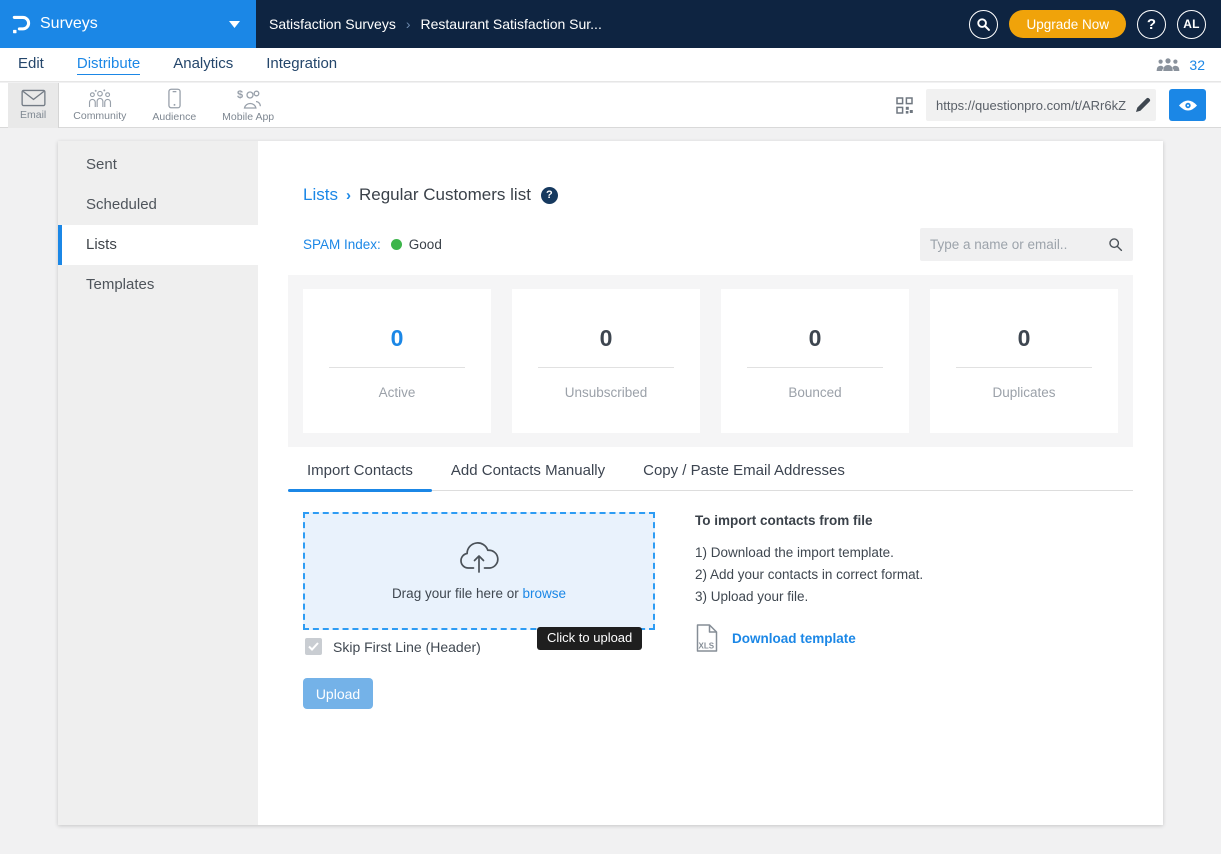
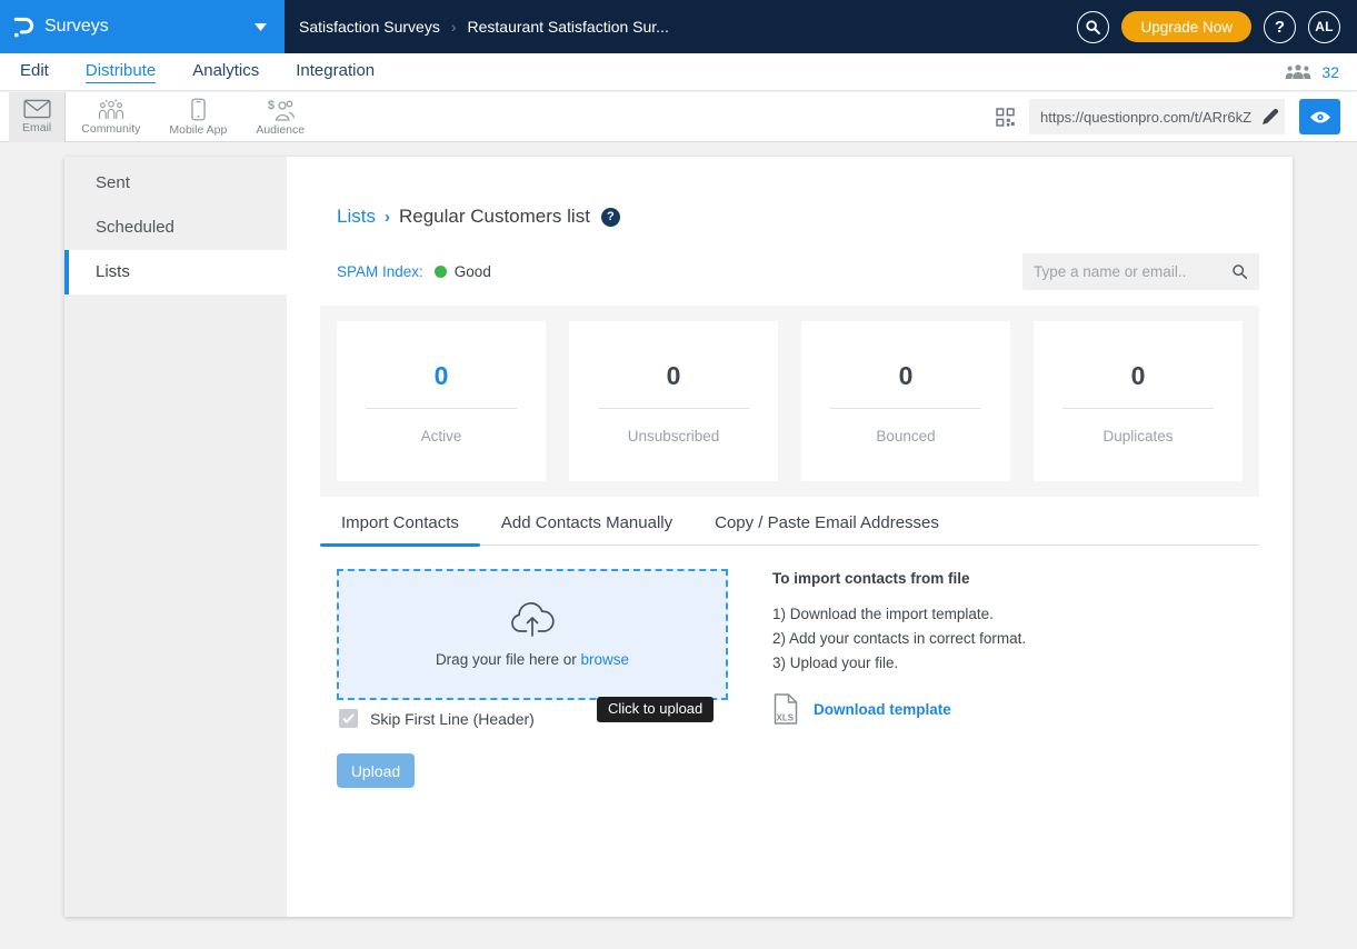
  Surveys
  Satisfaction Surveys
  ›
  Restaurant Satisfaction Sur...
  Upgrade Now
  ?
  AL
  Edit
  Distribute
  Analytics
  Integration
  32
  Email
  Community
- Audience
+ Mobile App
  $
- Mobile App
+ Audience
  https://questionpro.com/t/ARr6kZ
  Sent
  Scheduled
  Lists
- Templates
  Lists
  ›
  Regular Customers list
  ?
  SPAM Index:
  Good
  Type a name or email..
  0
  Active
  0
  Unsubscribed
  0
  Bounced
  0
  Duplicates
  Import Contacts
  Add Contacts Manually
  Copy / Paste Email Addresses
  Drag your file here or browse
  Click to upload
  Skip First Line (Header)
  Upload
  To import contacts from file
  1) Download the import template.
  2) Add your contacts in correct format.
  3) Upload your file.
  XLS
  Download template
